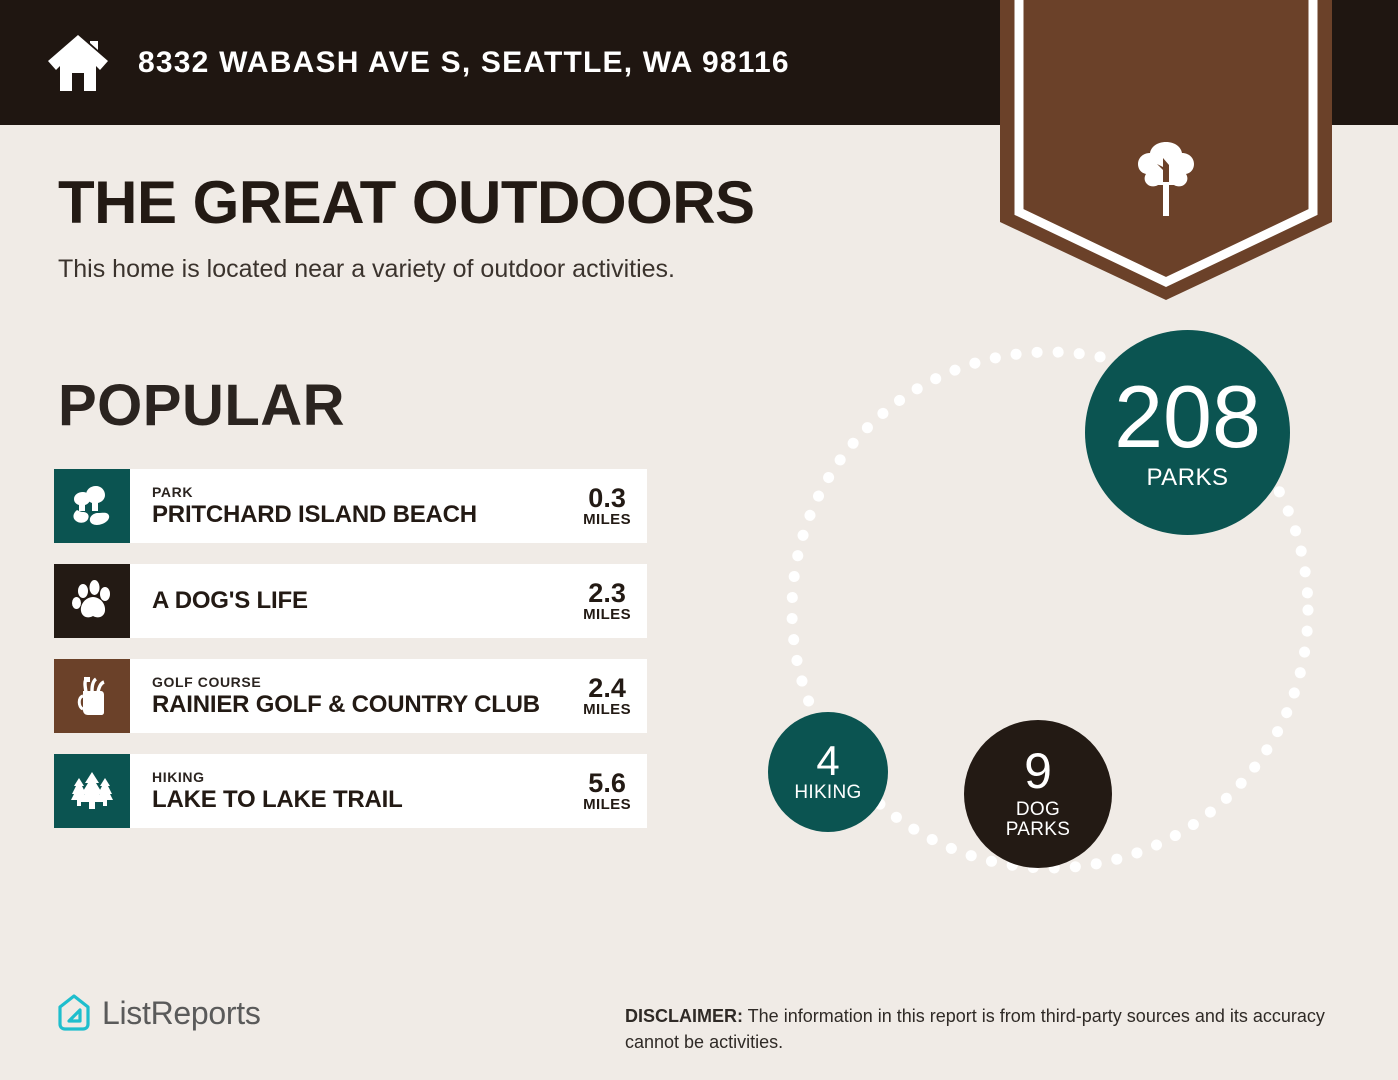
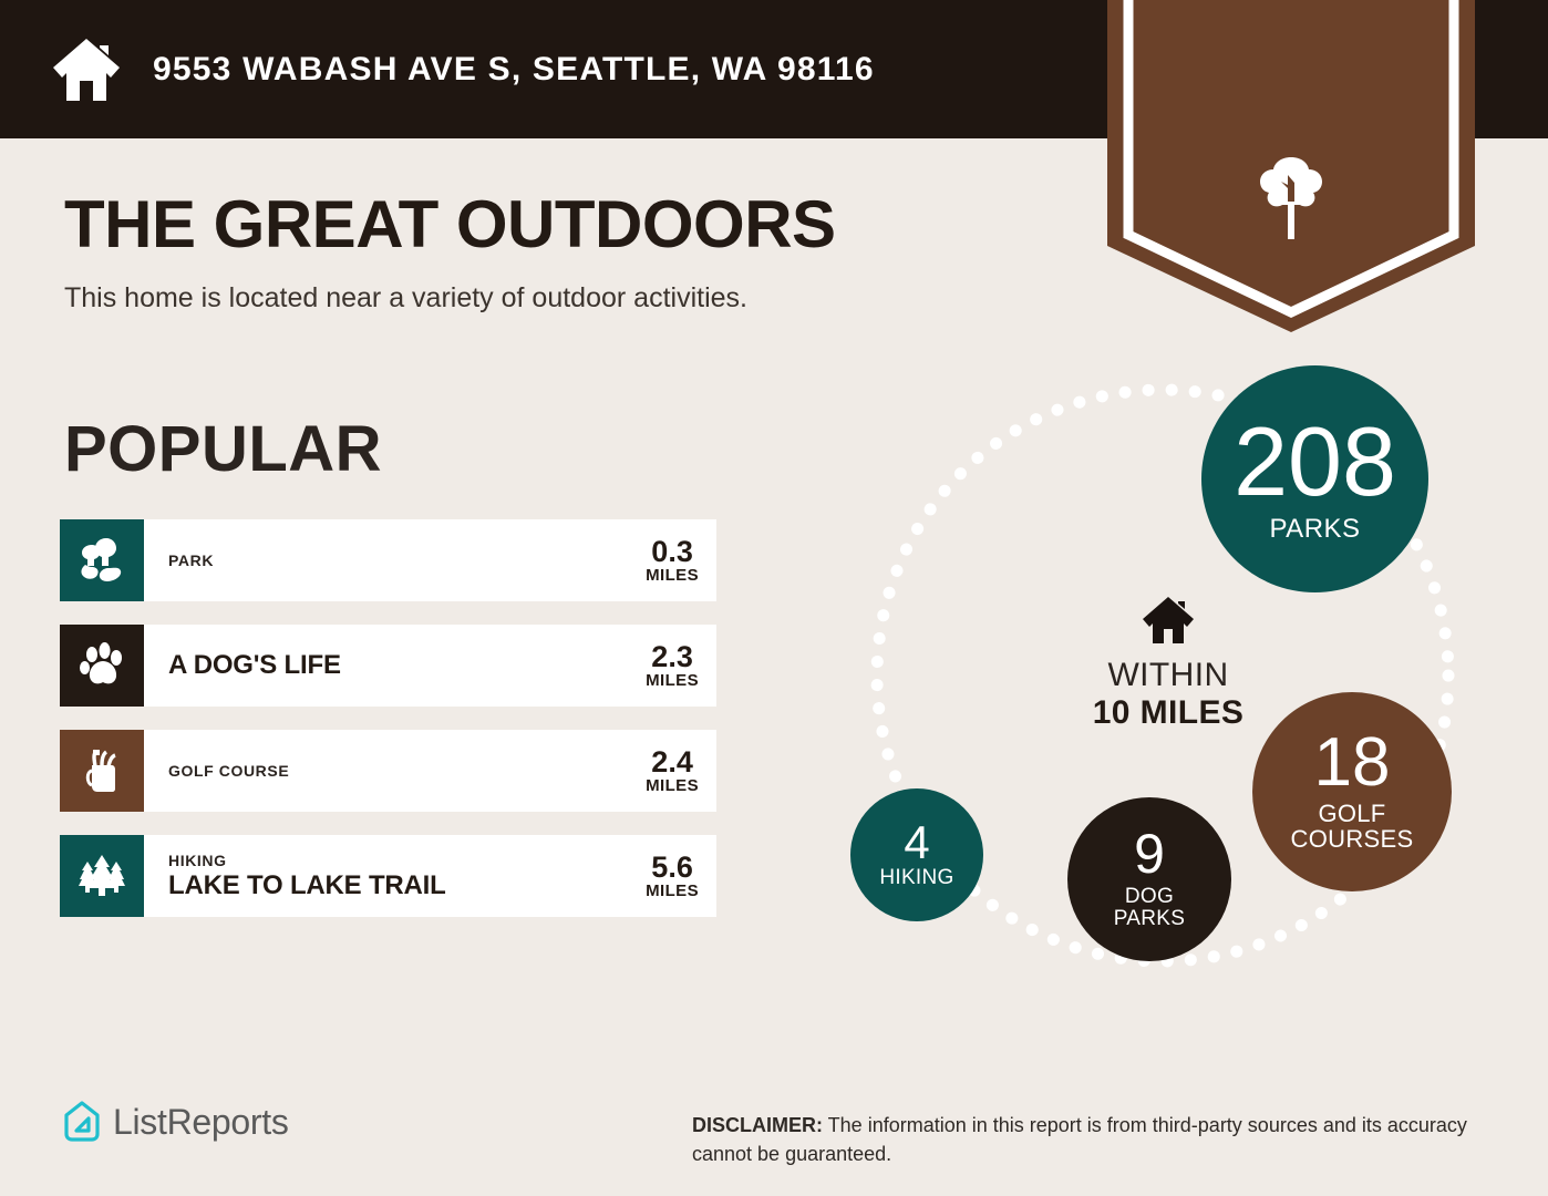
- 8332 WABASH AVE S, SEATTLE, WA 98116
+ 9553 WABASH AVE S, SEATTLE, WA 98116
  THE GREAT OUTDOORS
  This home is located near a variety of outdoor activities.
  POPULAR
  PARK
- PRITCHARD ISLAND BEACH
  0.3
  MILES
  A DOG'S LIFE
  2.3
  MILES
  GOLF COURSE
- RAINIER GOLF & COUNTRY CLUB
  2.4
  MILES
  HIKING
  LAKE TO LAKE TRAIL
  5.6
  MILES
  208
  PARKS
+ 18
+ GOLF
+ COURSES
  9
  DOG
  PARKS
  4
  HIKING
+ WITHIN
+ 10 MILES
  ListReports
- DISCLAIMER: The information in this report is from third-party sources and its accuracy cannot be activities.
+ DISCLAIMER: The information in this report is from third-party sources and its accuracy cannot be guaranteed.
